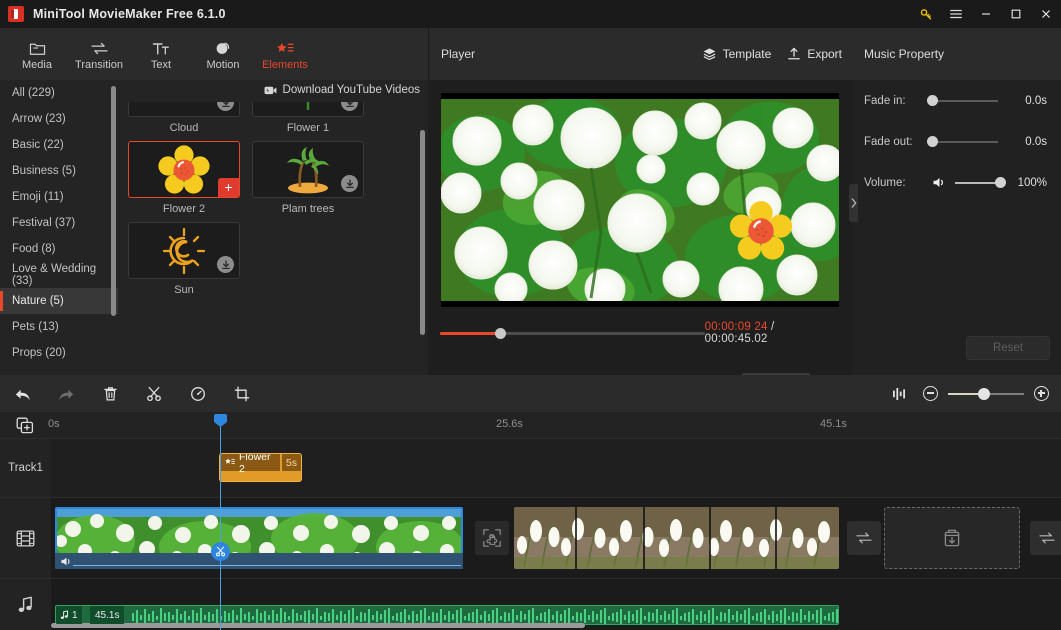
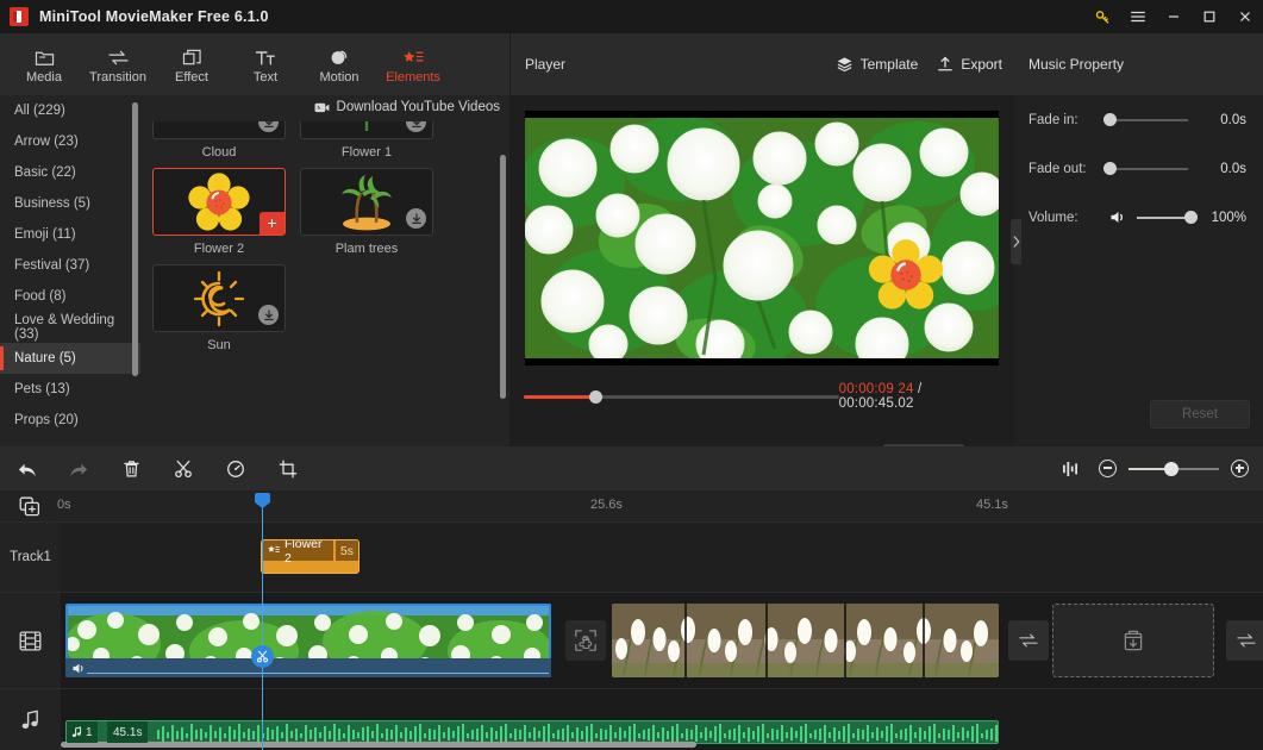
  MiniTool MovieMaker Free 6.1.0
  Media
  Transition
+ Effect
  Text
  Motion
  Elements
  All (229)
  Arrow (23)
  Basic (22)
  Business (5)
  Emoji (11)
  Festival (37)
  Food (8)
  Love & Wedding (33)
  Nature (5)
  Pets (13)
  Props (20)
  Download YouTube Videos
  Cloud
  Flower 1
  +
  Flower 2
  Plam trees
  Sun
  Player
  Template
  Export
  00:00:09 24 / 00:00:45.02
  Music Property
  Fade in:
  0.0s
  Fade out:
  0.0s
  Volume:
  100%
  Reset
  0s
  25.6s
  45.1s
  Track1
  Flower 2
  5s
  1
  45.1s
